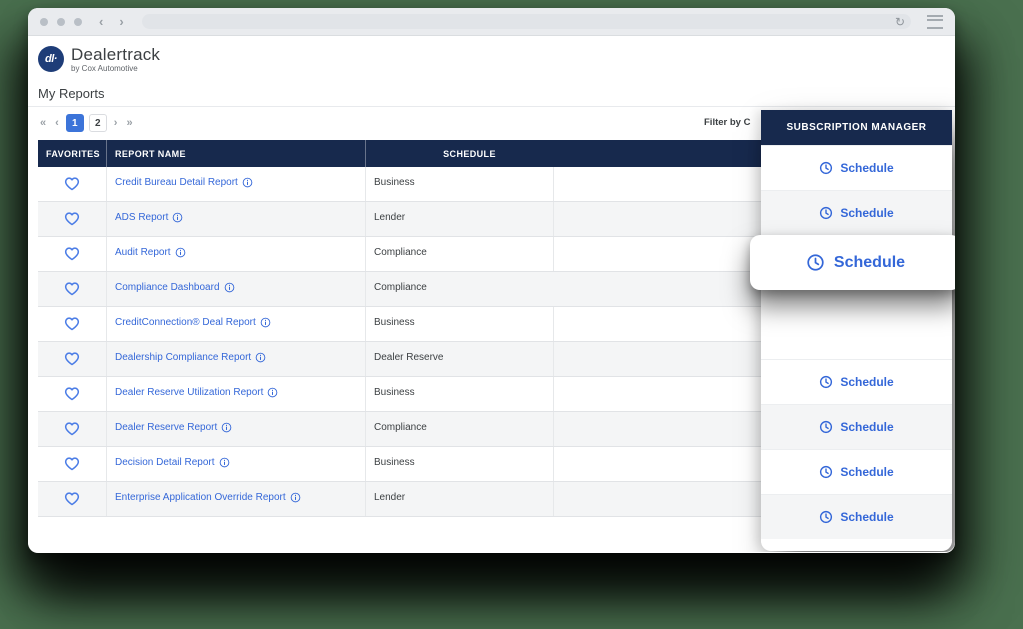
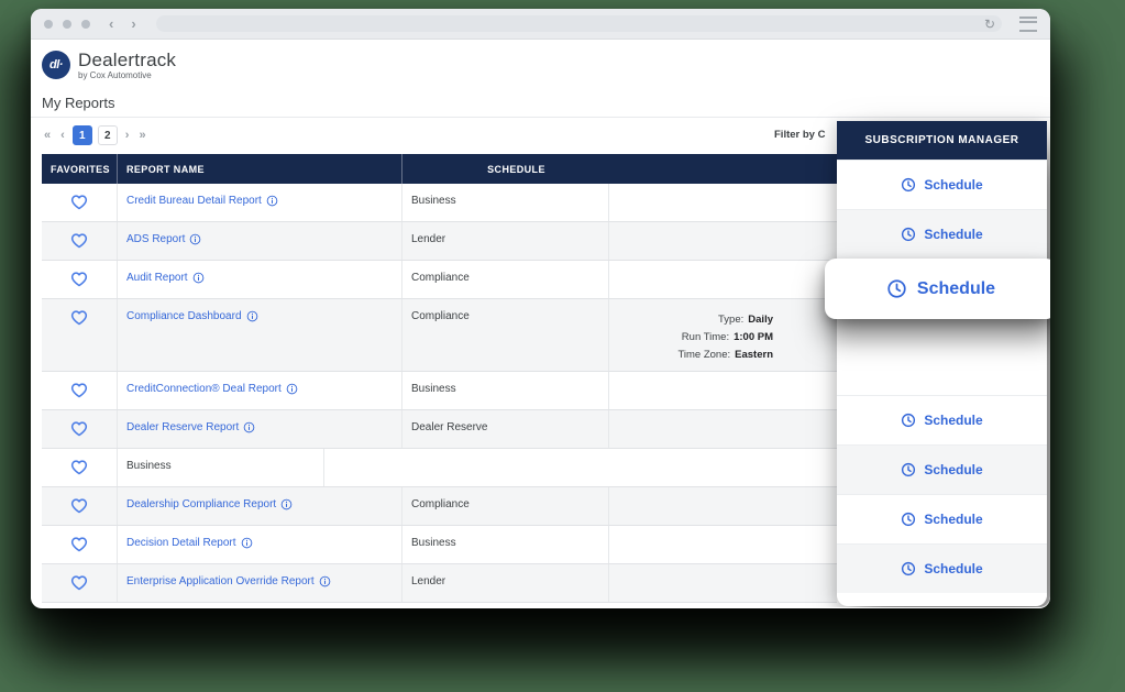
  ‹
  ›
  ↻
  dl·
  Dealertrack
  by Cox Automotive
  My Reports
  «
  ‹
  1
  2
  ›
  »
  Filter by C
  FAVORITES
  REPORT NAME
  SCHEDULE
  Credit Bureau Detail Report
  Business
  ADS Report
  Lender
  Audit Report
  Compliance
  Compliance Dashboard
  Compliance
+ Type:
+ Daily
+ Run Time:
+ 1:00 PM
+ Time Zone:
+ Eastern
  CreditConnection® Deal Report
  Business
- Dealership Compliance Report
+ Dealer Reserve Report
  Dealer Reserve
- Dealer Reserve Utilization Report
  Business
- Dealer Reserve Report
+ Dealership Compliance Report
  Compliance
  Decision Detail Report
  Business
  Enterprise Application Override Report
  Lender
  SUBSCRIPTION MANAGER
  Schedule
  Schedule
  Schedule
  Schedule
  Schedule
  Schedule
  Schedule
